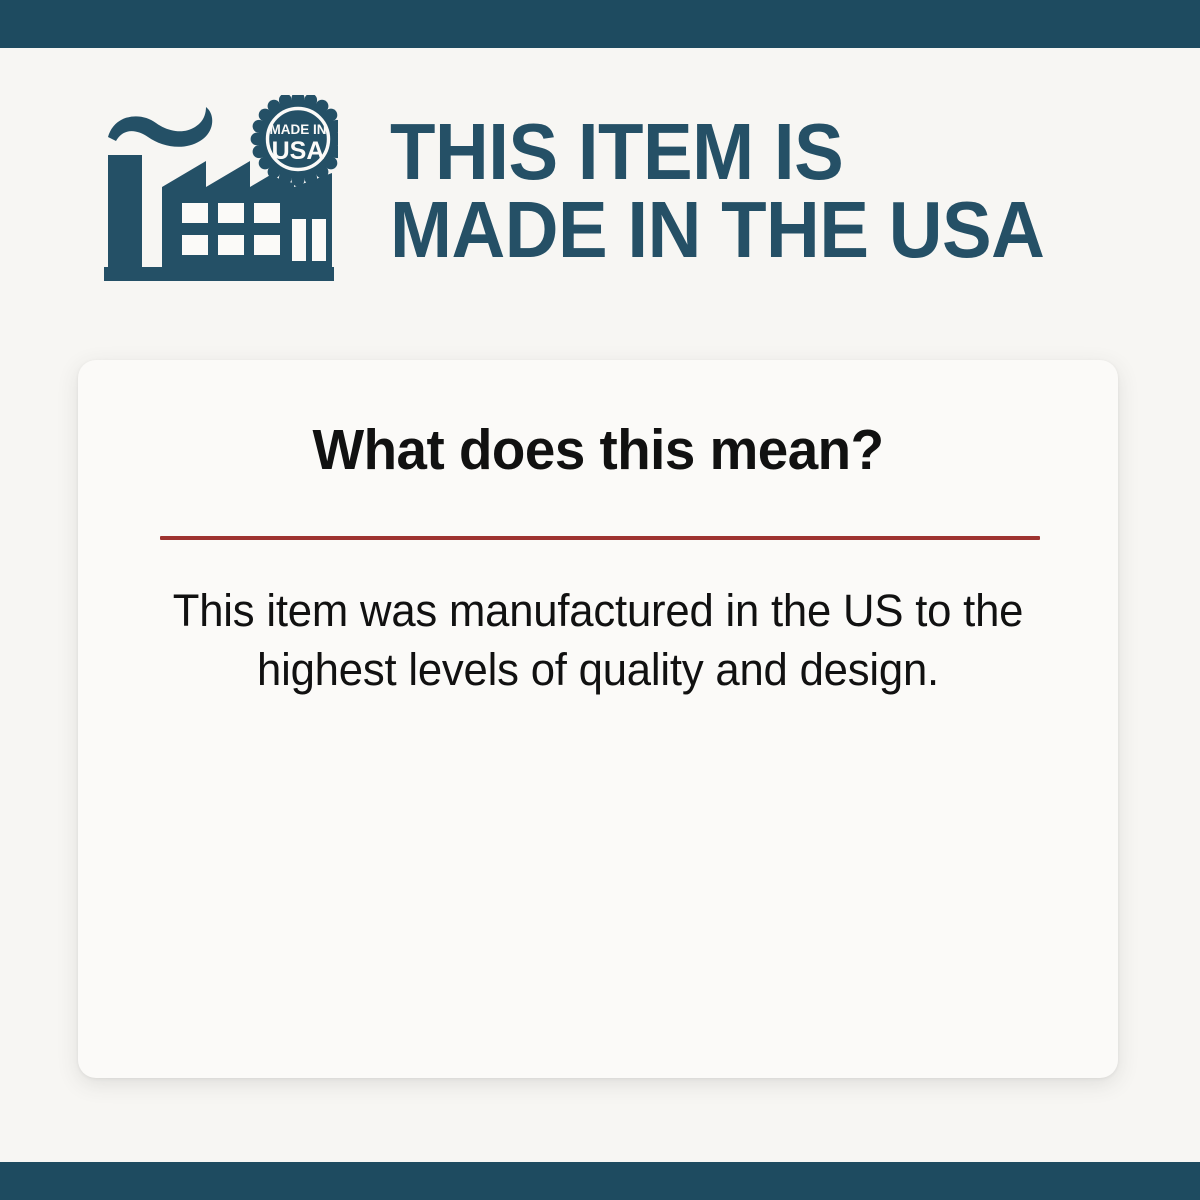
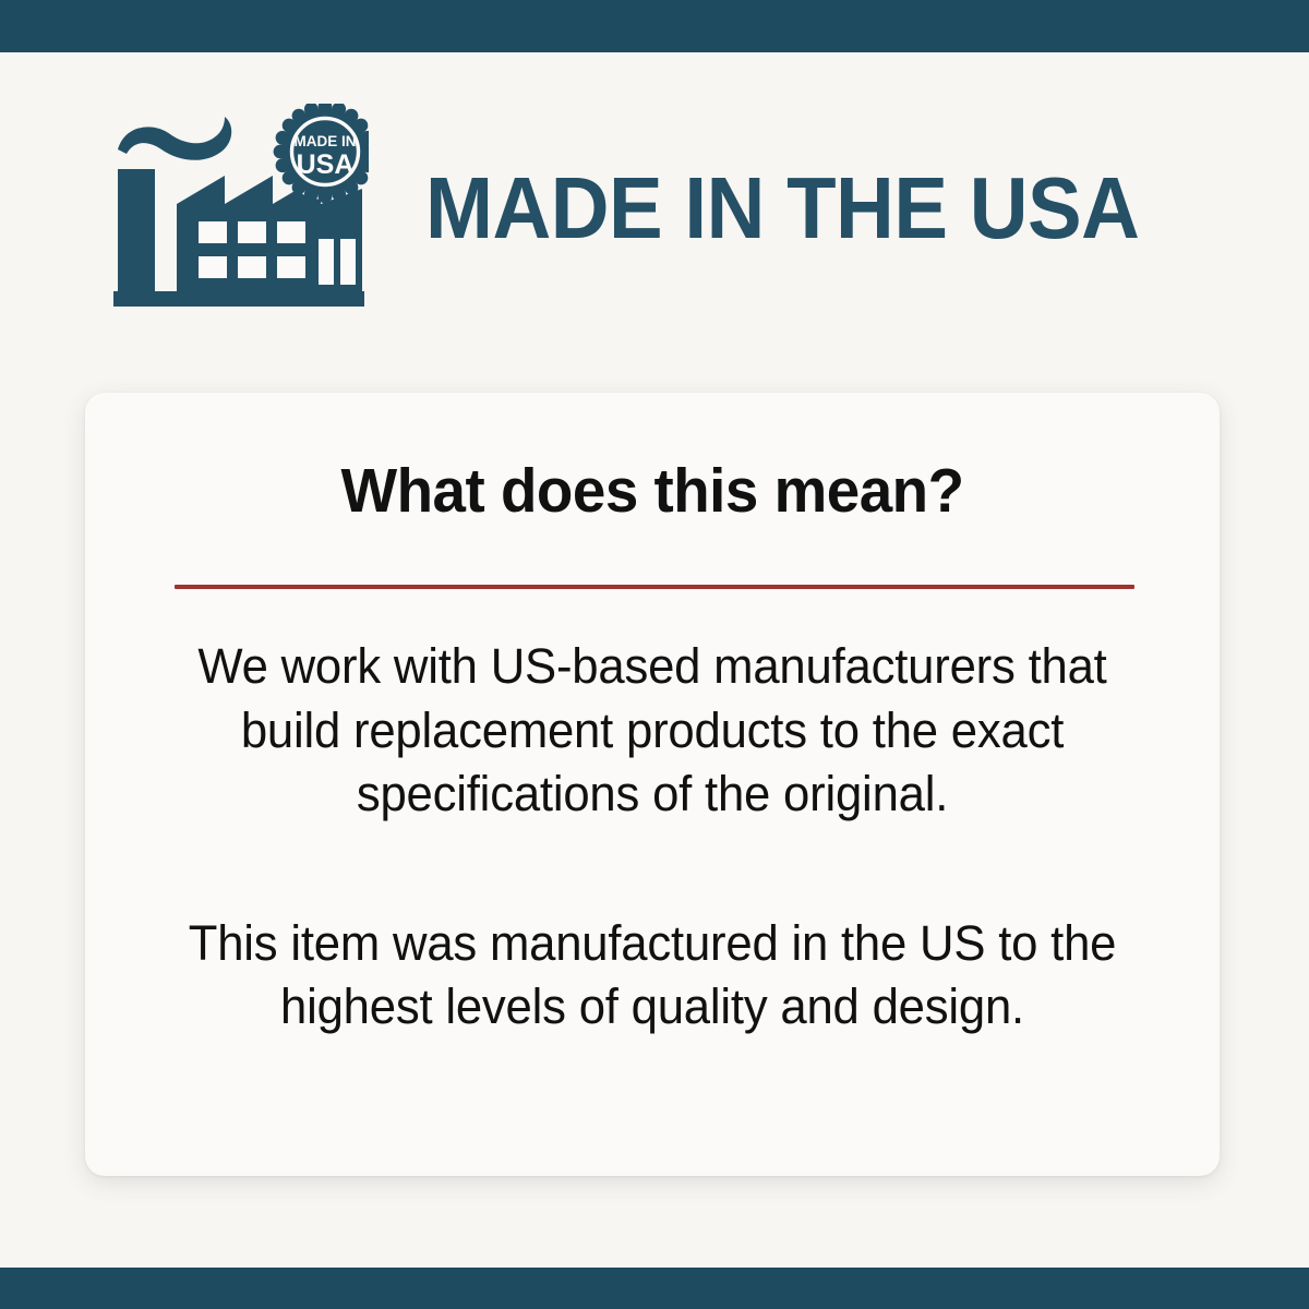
  MADE IN
  USA
- THIS ITEM IS
  MADE IN THE USA
  What does this mean?
+ We work with US-based manufacturers that build replacement products to the exact specifications of the original.
  This item was manufactured in the US to the highest levels of quality and design.
